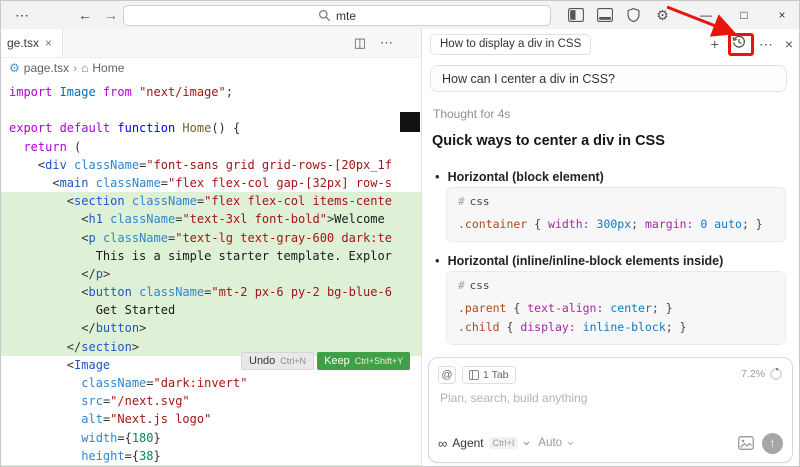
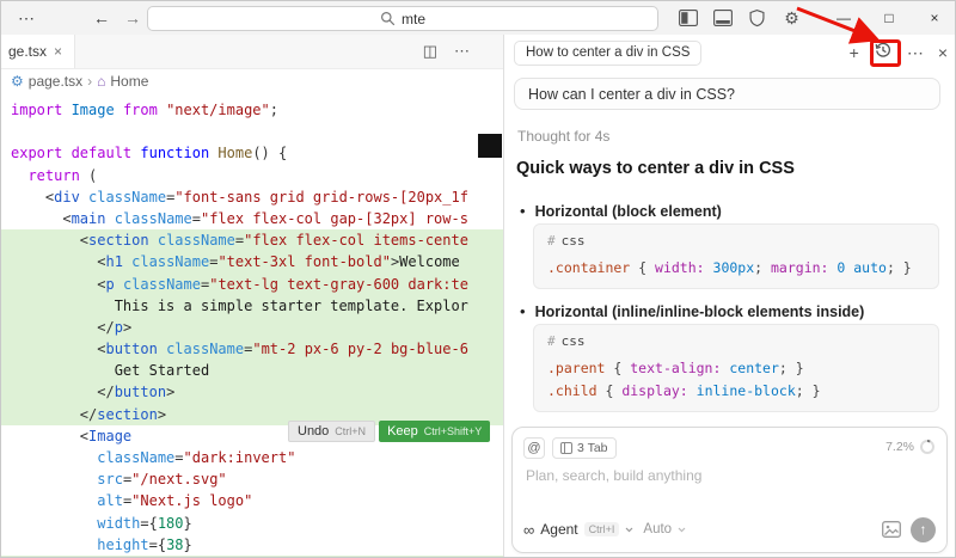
  ⋯
  ←
  →
  mte
  ⚙
  —
  □
  ×
  ge.tsx
  ×
  ◫
  ⋯
  ⚙
  page.tsx
  ›
  ⌂
  Home
  import Image from "next/image";
  export default function Home() {
  return (
  <div className="font-sans grid grid-rows-[20px_1f
  <main className="flex flex-col gap-[32px] row-s
  <section className="flex flex-col items-cente
  <h1 className="text-3xl font-bold">Welcome
  <p className="text-lg text-gray-600 dark:te
  This is a simple starter template. Explor
  </p>
  <button className="mt-2 px-6 py-2 bg-blue-6
  Get Started
  </button>
  </section>
  <Image
  className="dark:invert"
  src="/next.svg"
  alt="Next.js logo"
  width={180}
  height={38}
  Undo
  Ctrl+N
  Keep
  Ctrl+Shift+Y
- How to display a div in CSS
+ How to center a div in CSS
  +
  ⋯
  ×
  How can I center a div in CSS?
  Thought for 4s
  Quick ways to center a div in CSS
  •
  Horizontal (block element)
  # css
  .container { width: 300px; margin: 0 auto; }
  •
  Horizontal (inline/inline-block elements inside)
  # css
  .parent { text-align: center; }
  .child { display: inline-block; }
  @
- 1 Tab
+ 3 Tab
  7.2%
  Plan, search, build anything
  ∞
  Agent
  Ctrl+I
  Auto
  ↑
